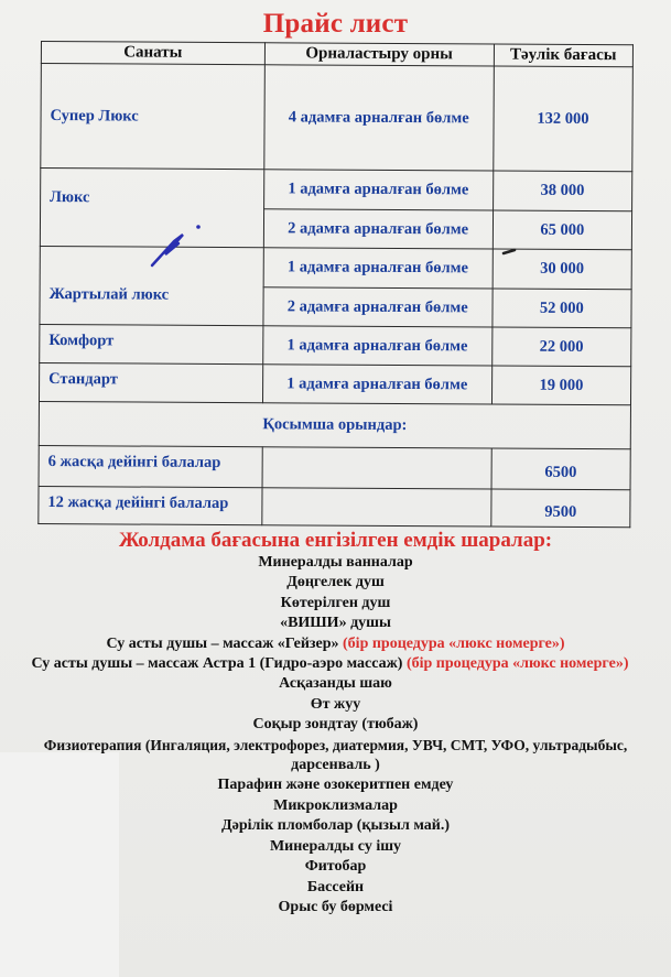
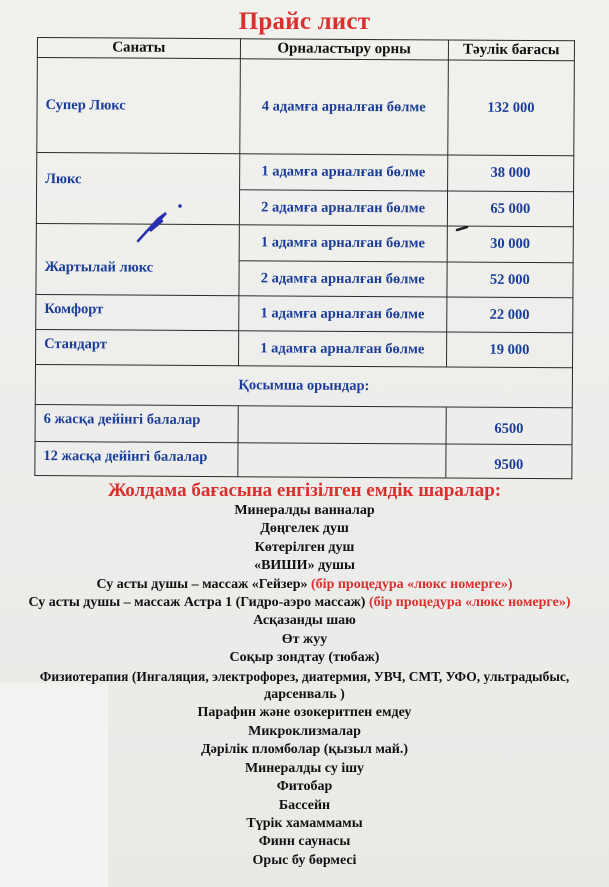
  Прайс лист
  Санаты	Орналастыру орны	Тәулік бағасы
  Супер Люкс	4 адамға арналған бөлме	132 000
  Люкс	1 адамға арналған бөлме	38 000
  2 адамға арналған бөлме	65 000
  Жартылай люкс	1 адамға арналған бөлме	30 000
  2 адамға арналған бөлме	52 000
  Комфорт	1 адамға арналған бөлме	22 000
  Стандарт	1 адамға арналған бөлме	19 000
  Қосымша орындар:
  6 жасқа дейінгі балалар		6500
  12 жасқа дейінгі балалар		9500
  Жолдама бағасына енгізілген емдік шаралар:
  Минералды ванналар
  Дөңгелек душ
  Көтерілген душ
  «ВИШИ» душы
  Су асты душы – массаж «Гейзер» (бір процедура «люкс номерге»)
  Су асты душы – массаж Астра 1 (Гидро-аэро массаж) (бір процедура «люкс номерге»)
  Асқазанды шаю
  Өт жуу
  Соқыр зондтау (тюбаж)
  Физиотерапия (Ингаляция, электрофорез, диатермия, УВЧ, СМТ, УФО, ультрадыбыс,
  дарсенваль )
  Парафин және озокеритпен емдеу
  Микроклизмалар
  Дәрілік пломболар (қызыл май.)
  Минералды су ішу
  Фитобар
  Бассейн
+ Түрік хамаммамы
+ Финн саунасы
  Орыс бу бөрмесі
